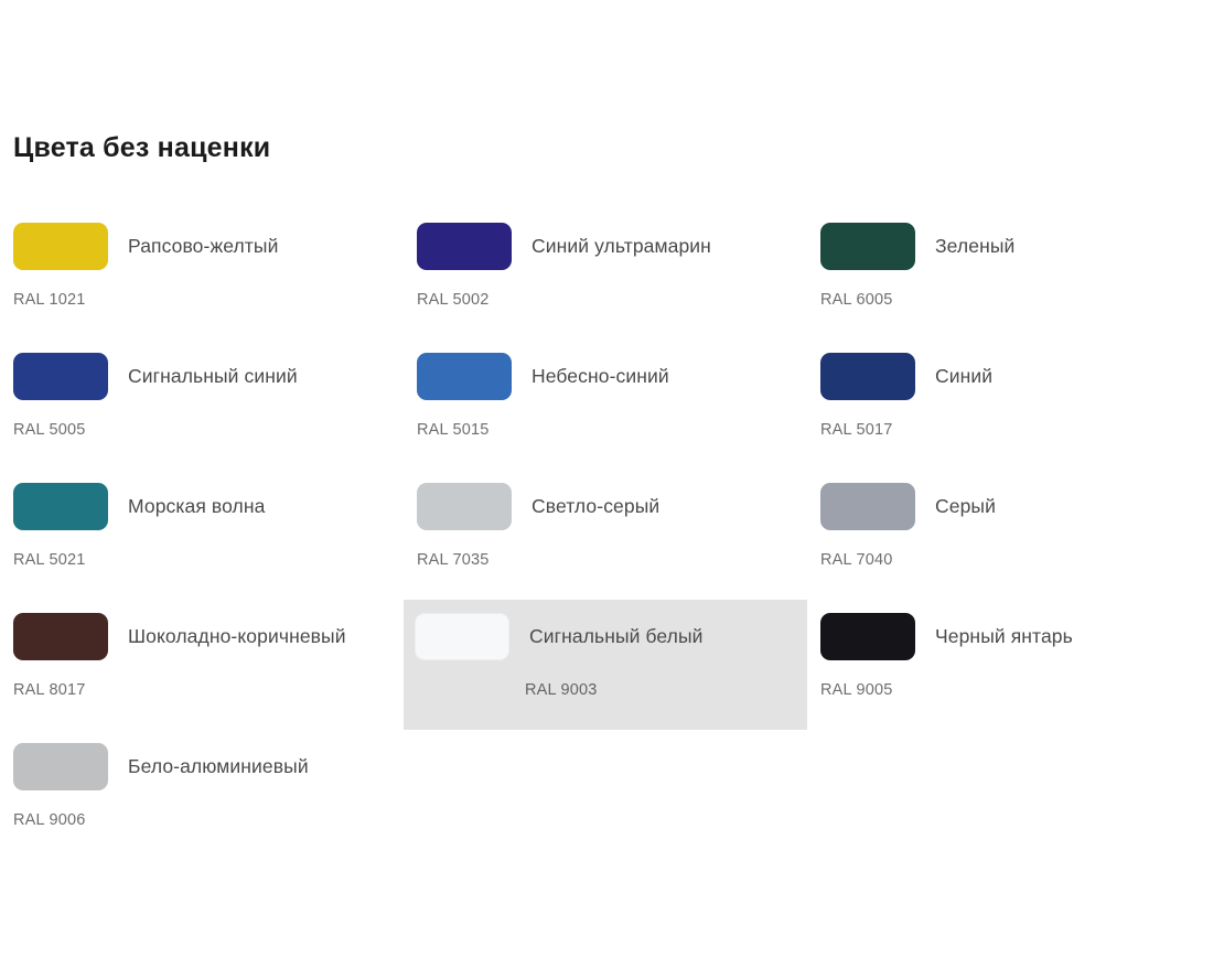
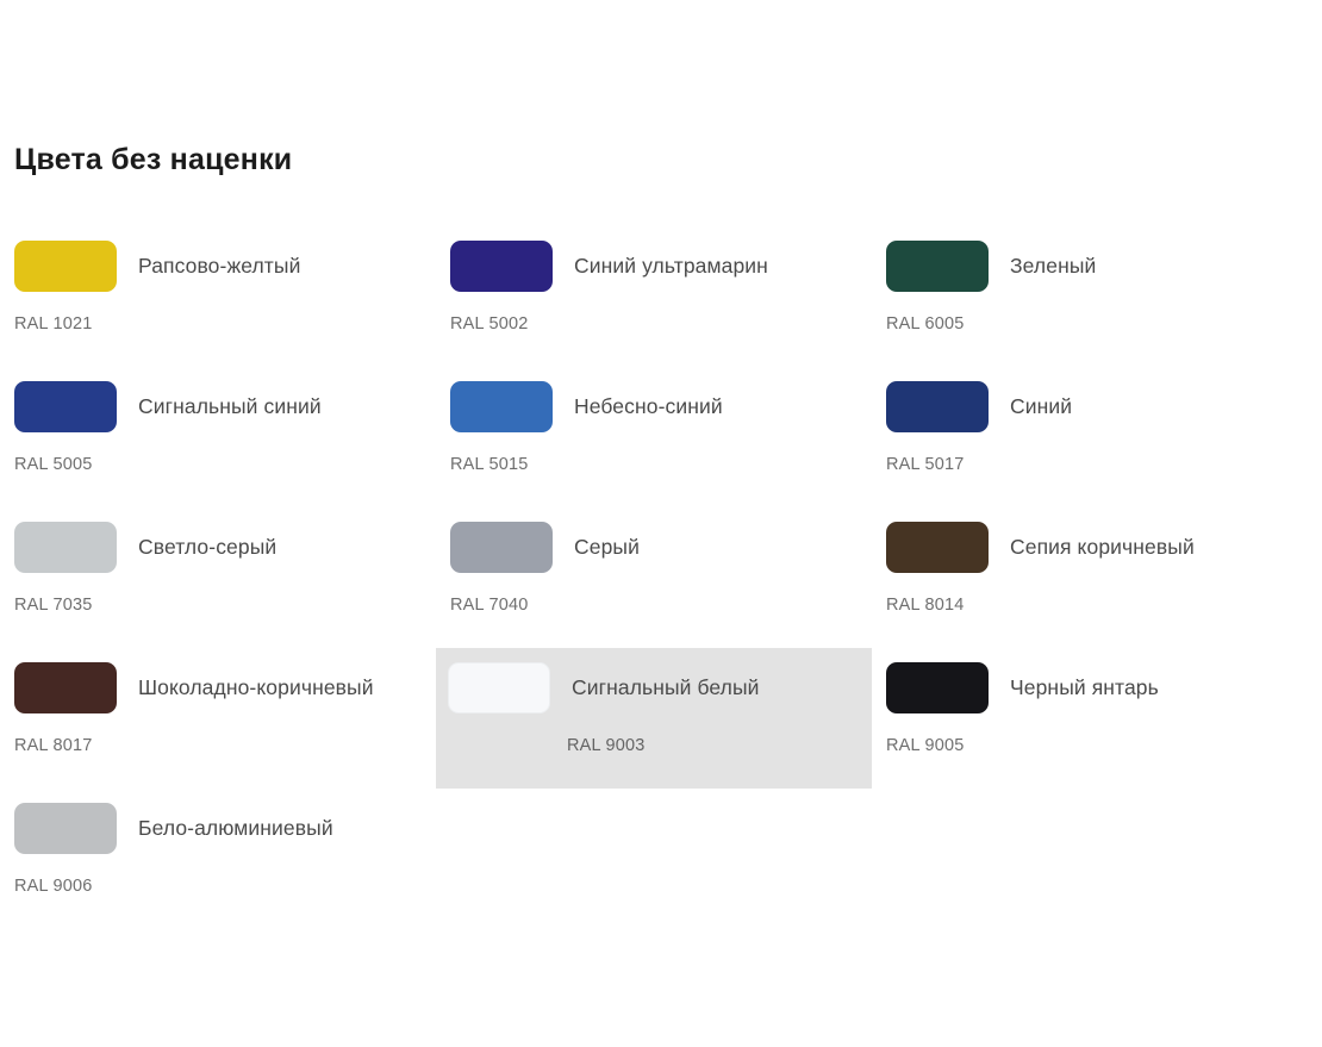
  Цвета без наценки
  Рапсово-желтый
  RAL 1021
  Синий ультрамарин
  RAL 5002
  Зеленый
  RAL 6005
  Сигнальный синий
  RAL 5005
  Небесно-синий
  RAL 5015
  Синий
  RAL 5017
- Морская волна
- RAL 5021
  Светло-серый
  RAL 7035
  Серый
  RAL 7040
+ Сепия коричневый
+ RAL 8014
  Шоколадно-коричневый
  RAL 8017
  Сигнальный белый
  RAL 9003
  Черный янтарь
  RAL 9005
  Бело-алюминиевый
  RAL 9006
